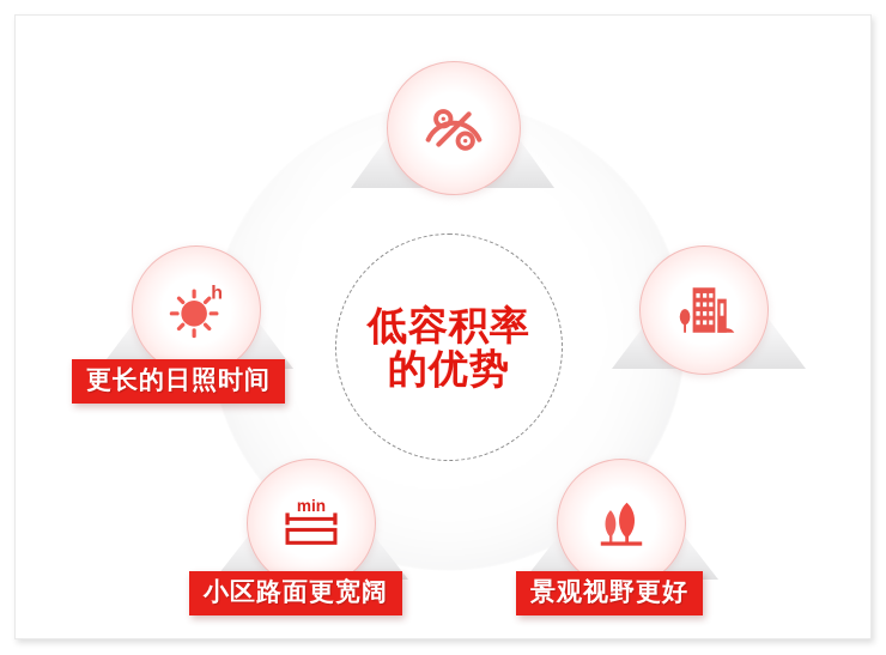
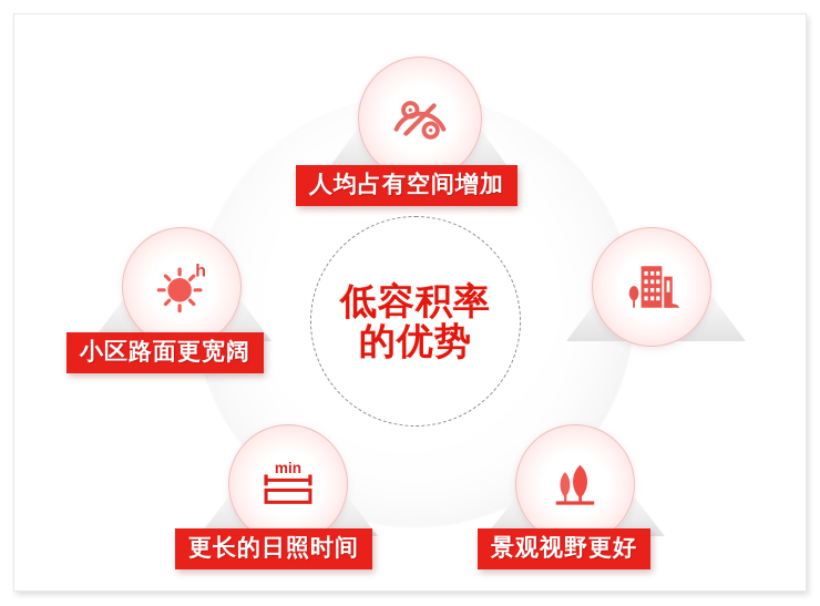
  低容积率
  的优势
+ 人均占有空间增加
  h
- 更长的日照时间
+ 小区路面更宽阔
  min
- 小区路面更宽阔
+ 更长的日照时间
  景观视野更好
